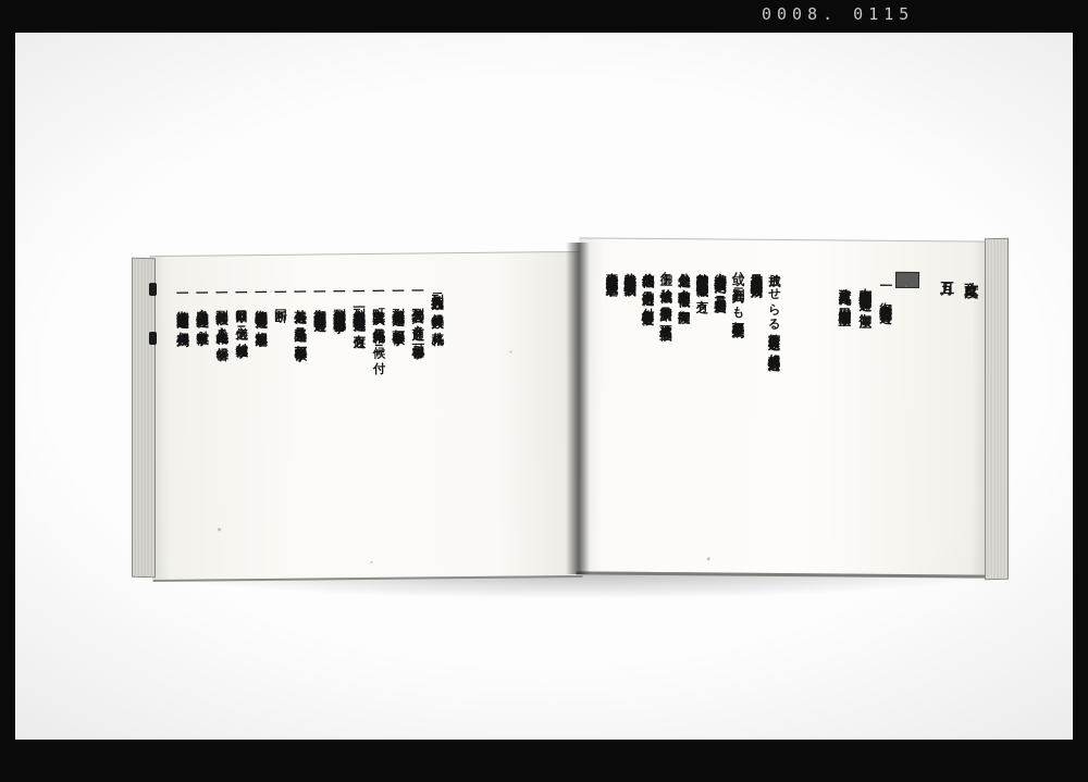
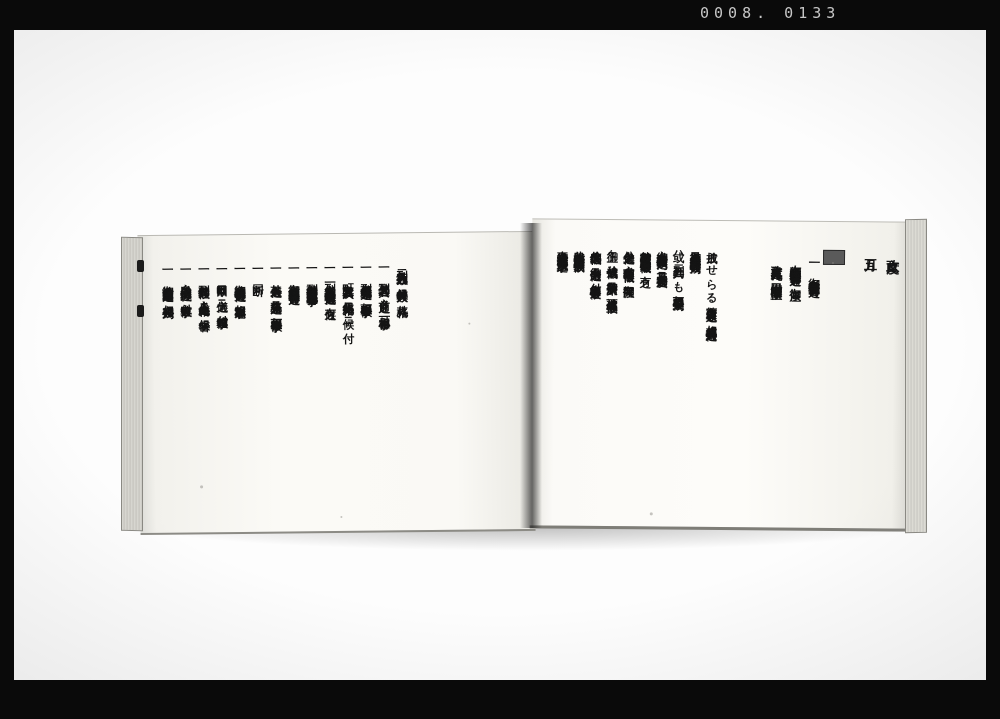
- 0008. 0115
+ 0008. 0133
